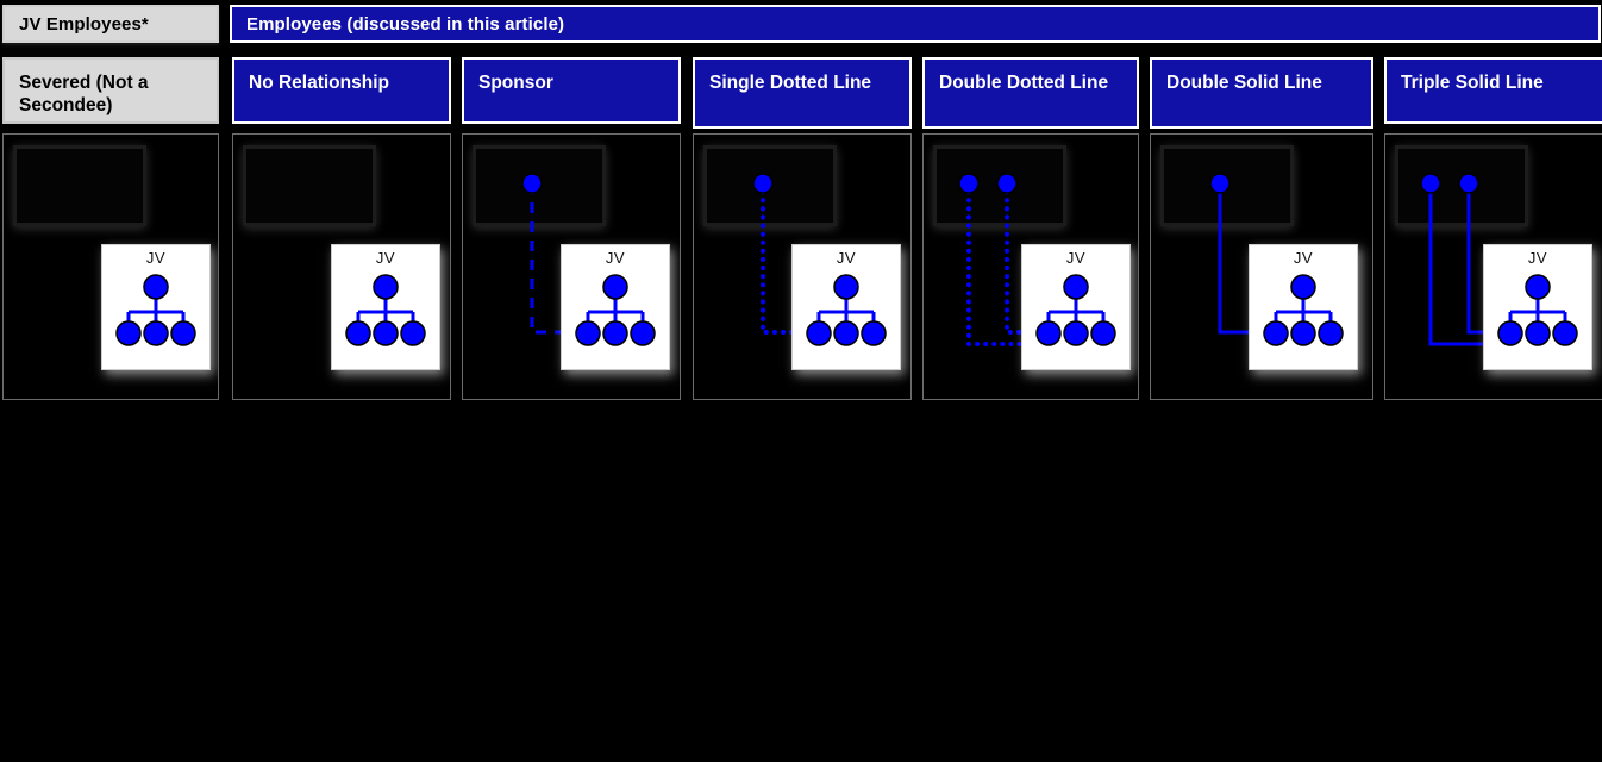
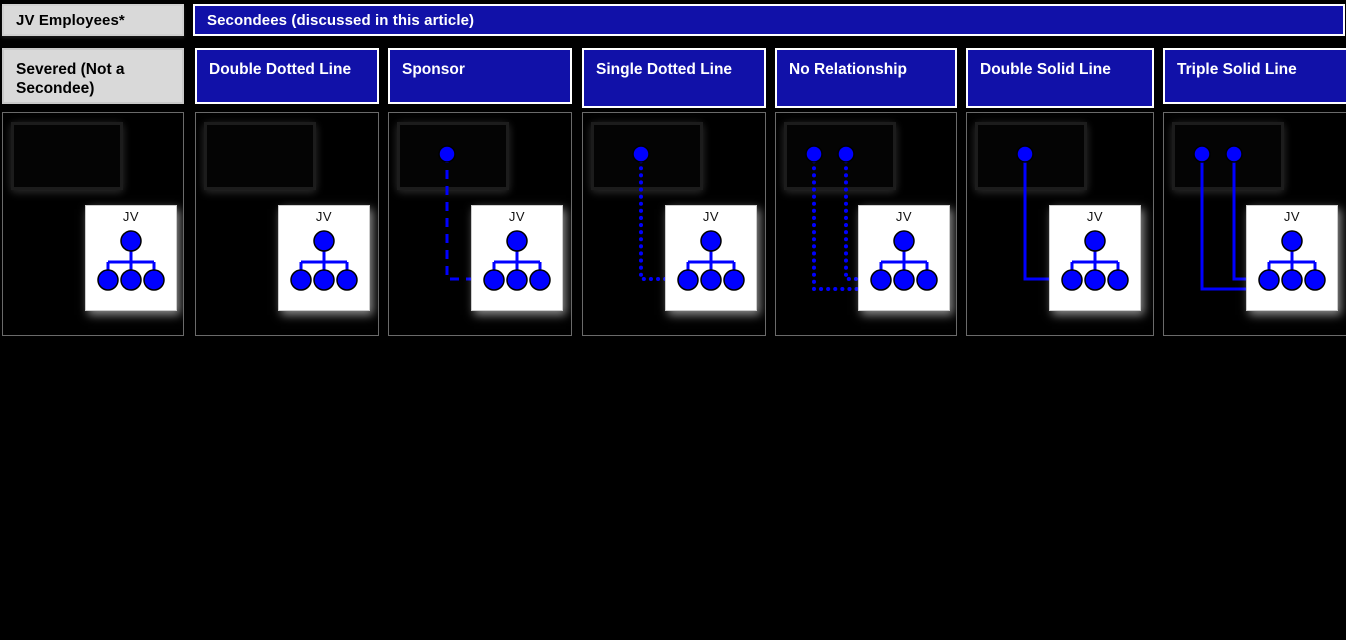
  JV Employees*
- Employees (discussed in this article)
+ Secondees (discussed in this article)
  Severed (Not a Secondee)
- No Relationship
+ Double Dotted Line
  Sponsor
  Single Dotted Line
- Double Dotted Line
+ No Relationship
  Double Solid Line
  Triple Solid Line
  JV
  JV
  JV
  JV
  JV
  JV
  JV
